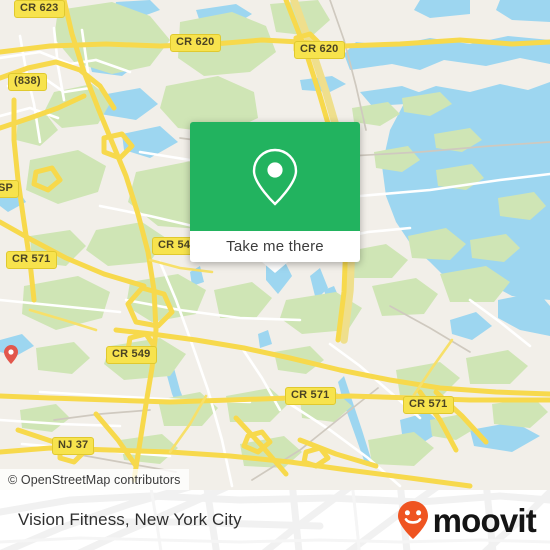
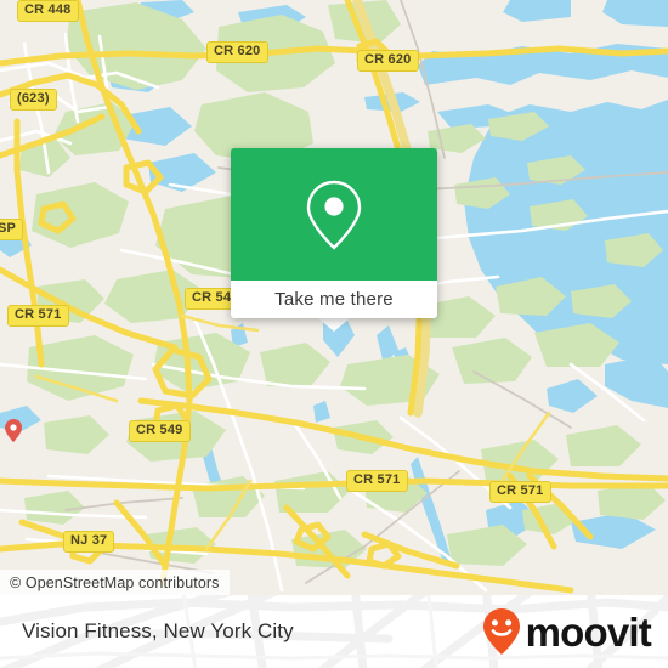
- CR 623
+ CR 448
  CR 620
  CR 620
- (838)
+ (623)
  SP
  CR 54
  CR 571
  CR 549
  CR 571
  CR 571
  NJ 37
  © OpenStreetMap contributors
  Take me there
  Vision Fitness, New York City
  moovit
